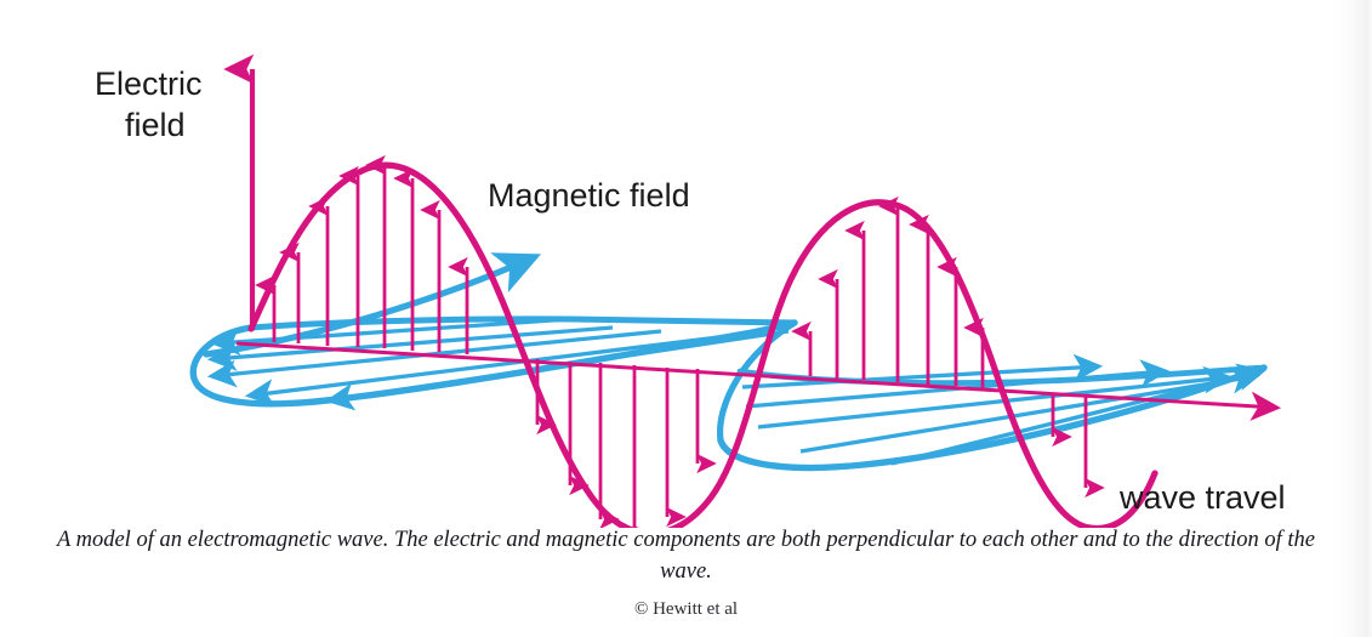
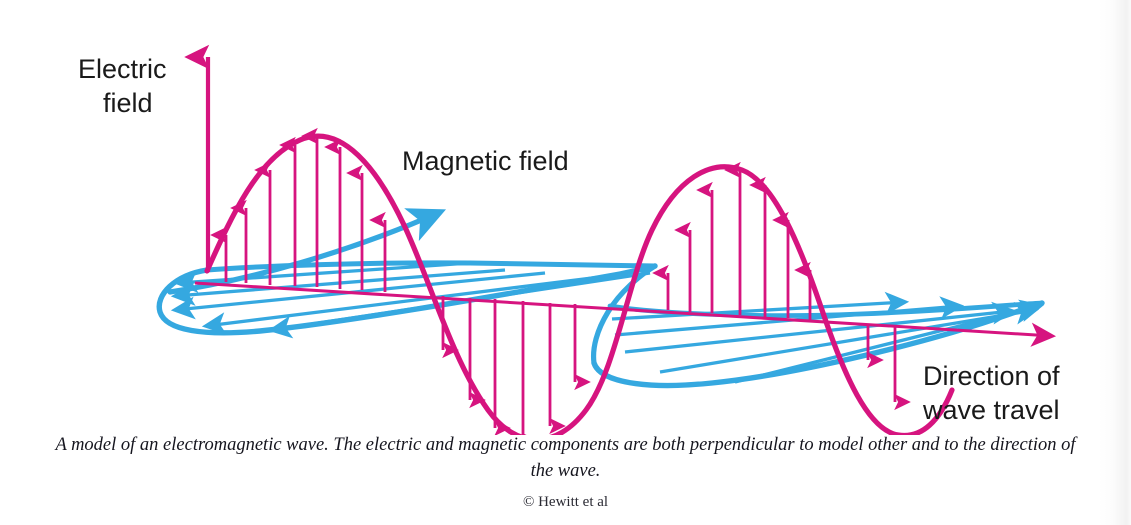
  Electric
  field
  Magnetic field
+ Direction of
  wave travel
- A model of an electromagnetic wave. The electric and magnetic components are both perpendicular to each other and to the direction of the wave.
+ A model of an electromagnetic wave. The electric and magnetic components are both perpendicular to model other and to the direction of the wave.
  © Hewitt et al
